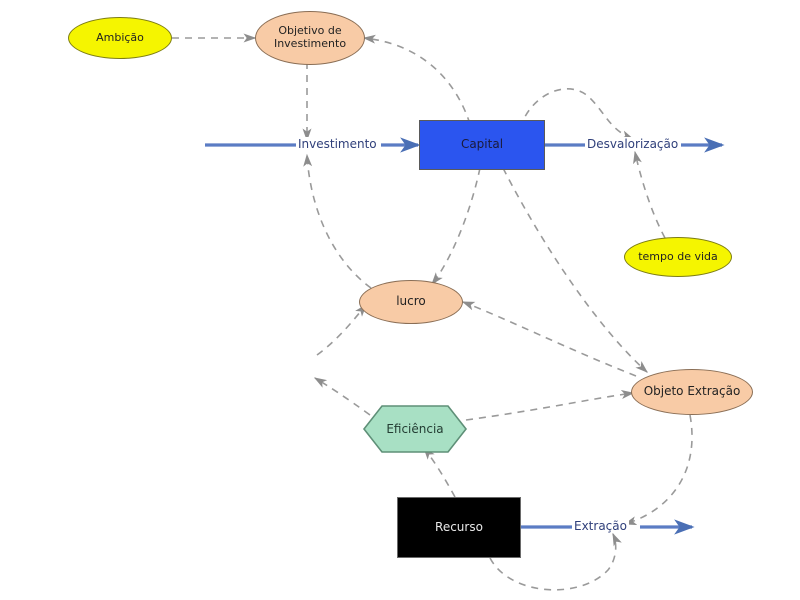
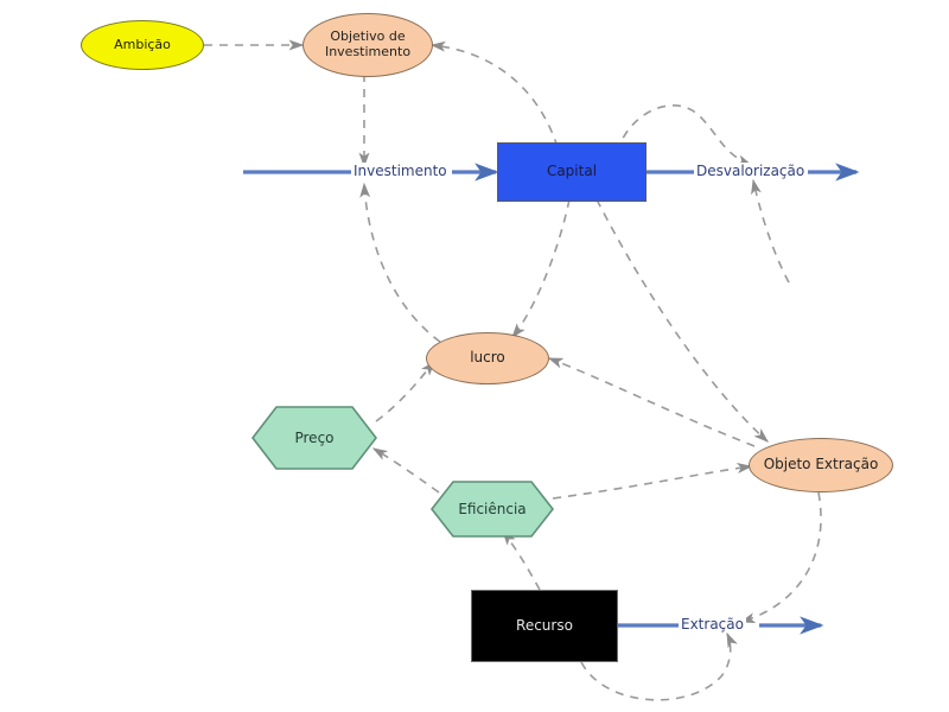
  Ambição
  Objetivo de
  Investimento
  Capital
- tempo de vida
  lucro
+ Preço
  Eficiência
  Objeto Extração
  Recurso
  Investimento
  Desvalorização
  Extração
